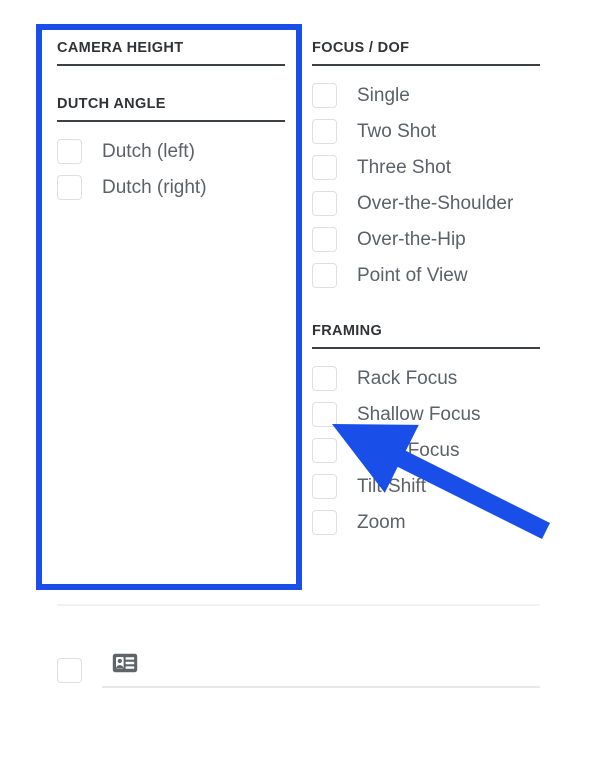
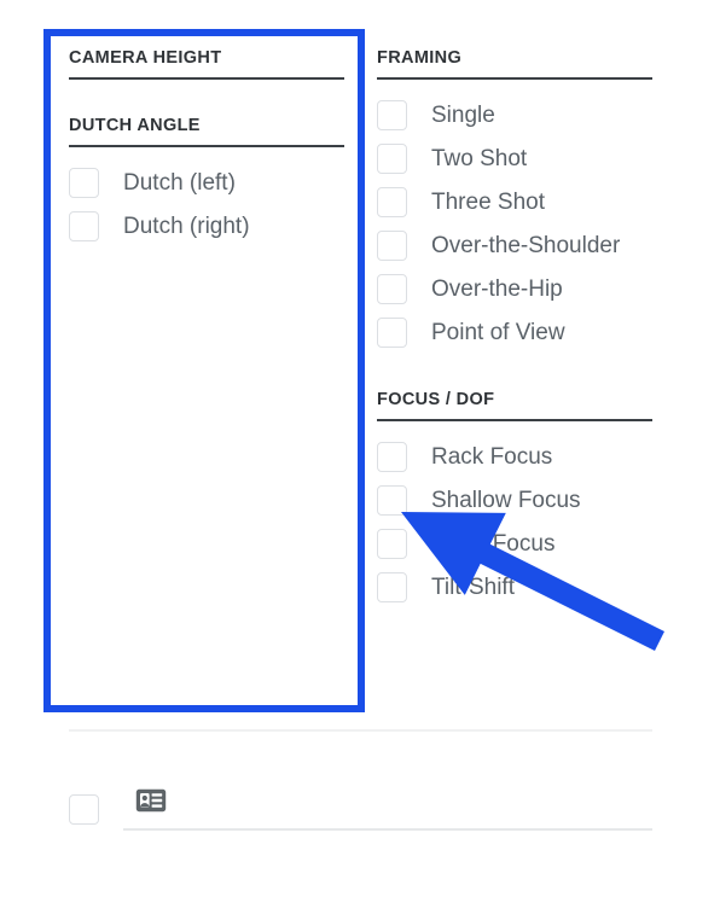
  CAMERA HEIGHT
  DUTCH ANGLE
  Dutch (left)
  Dutch (right)
- FOCUS / DOF
+ FRAMING
  Single
  Two Shot
  Three Shot
  Over-the-Shoulder
  Over-the-Hip
  Point of View
- FRAMING
+ FOCUS / DOF
  Rack Focus
  Shallow Focus
  TiltShift
- Zoom
